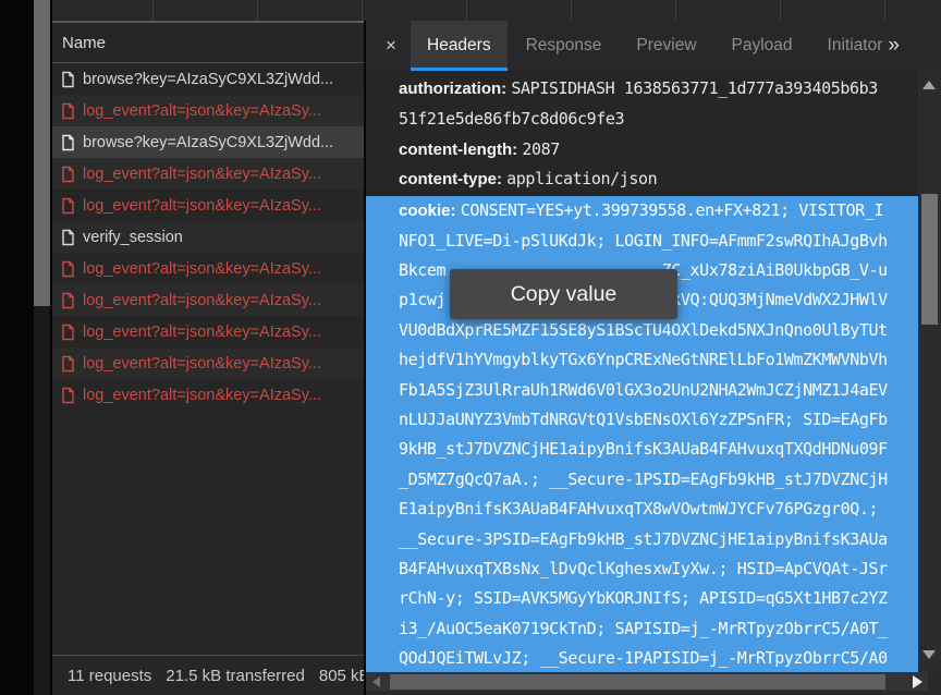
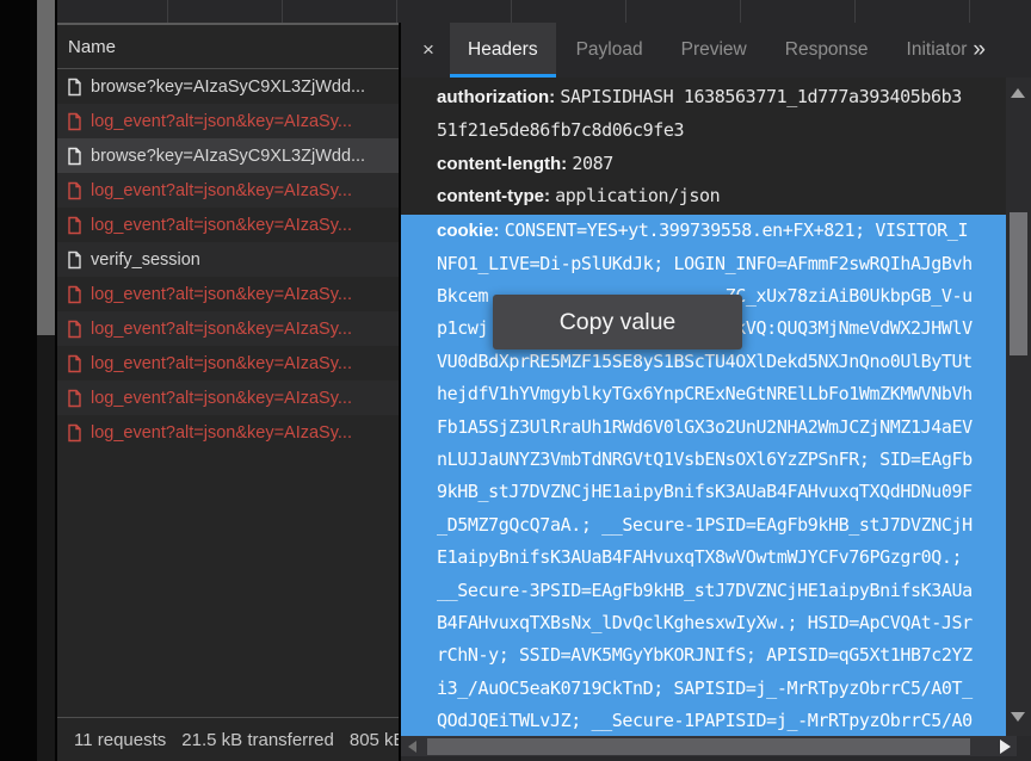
  Name
  browse?key=AIzaSyC9XL3ZjWdd...
  log_event?alt=json&key=AIzaSy...
  browse?key=AIzaSyC9XL3ZjWdd...
  log_event?alt=json&key=AIzaSy...
  log_event?alt=json&key=AIzaSy...
  verify_session
  log_event?alt=json&key=AIzaSy...
  log_event?alt=json&key=AIzaSy...
  log_event?alt=json&key=AIzaSy...
  log_event?alt=json&key=AIzaSy...
  log_event?alt=json&key=AIzaSy...
  11 requests
  21.5 kB transferred
  805 k
  ×
  Headers
- Response
+ Payload
  Preview
- Payload
+ Response
  Initiator
  »
  authorization: SAPISIDHASH 1638563771_1d777a393405b6b3
  51f21e5de86fb7c8d06c9fe3
  content-length: 2087
  content-type: application/json
  cookie: CONSENT=YES+yt.399739558.en+FX+821; VISITOR_I
  NFO1_LIVE=Di-pSlUKdJk; LOGIN_INFO=AFmmF2swRQIhAJgBvh
  Bkcem_xUx78ziAiB0UkbpGB_V-u
  p1cwjVQ:QUQ3MjNmeVdWX2JHWlV
  VU0dBdXprRE5MZF15SE8yS1BScTU4OXlDekd5NXJnQno0UlByTUt
  hejdfV1hYVmgyblkyTGx6YnpCRExNeGtNRElLbFo1WmZKMWVNbVh
  Fb1A5SjZ3UlRraUh1RWd6V0lGX3o2UnU2NHA2WmJCZjNMZ1J4aEV
  nLUJJaUNYZ3VmbTdNRGVtQ1VsbENsOXl6YzZPSnFR; SID=EAgFb
  9kHB_stJ7DVZNCjHE1aipyBnifsK3AUaB4FAHvuxqTXQdHDNu09F
  _D5MZ7gQcQ7aA.; __Secure-1PSID=EAgFb9kHB_stJ7DVZNCjH
  E1aipyBnifsK3AUaB4FAHvuxqTX8wVOwtmWJYCFv76PGzgr0Q.;
  __Secure-3PSID=EAgFb9kHB_stJ7DVZNCjHE1aipyBnifsK3AUa
  B4FAHvuxqTXBsNx_lDvQclKghesxwIyXw.; HSID=ApCVQAt-JSr
  rChN-y; SSID=AVK5MGyYbKORJNIfS; APISID=qG5Xt1HB7c2YZ
  i3_/AuOC5eaK0719CkTnD; SAPISID=j_-MrRTpyzObrrC5/A0T_
  QOdJQEiTWLvJZ; __Secure-1PAPISID=j_-MrRTpyzObrrC5/A0
  Copy value
